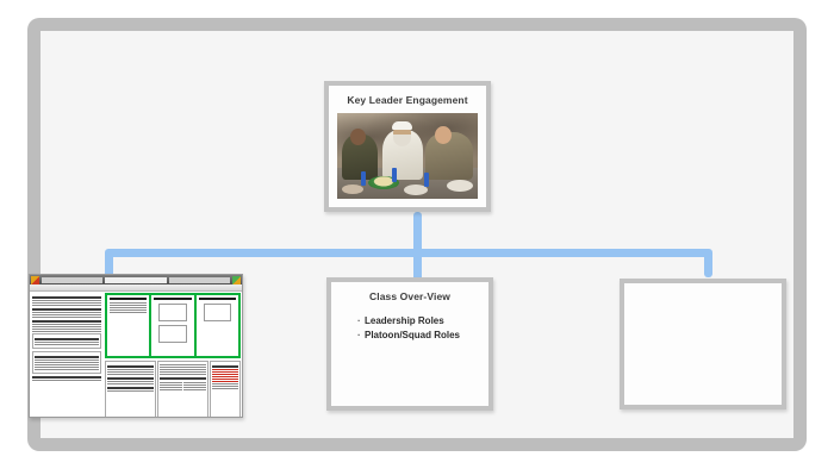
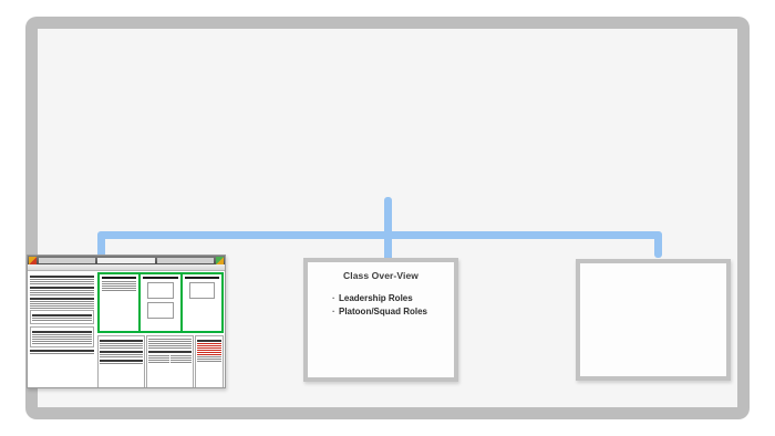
- Key Leader Engagement
  Class Over-View
  Leadership Roles
  Platoon/Squad Roles
